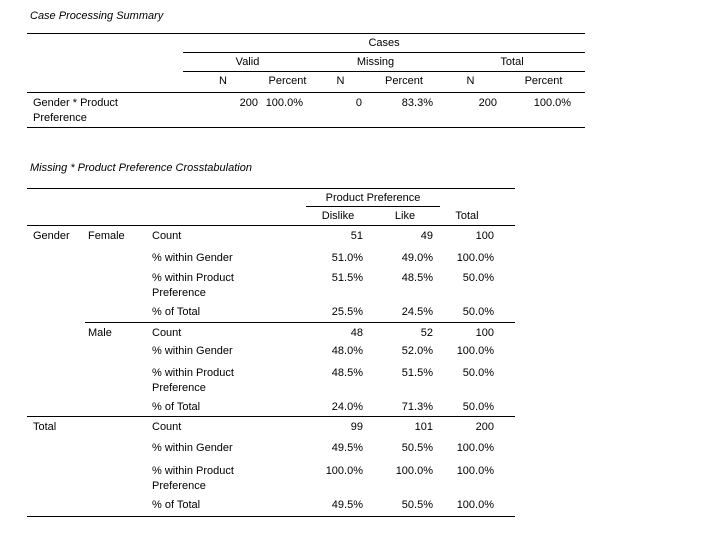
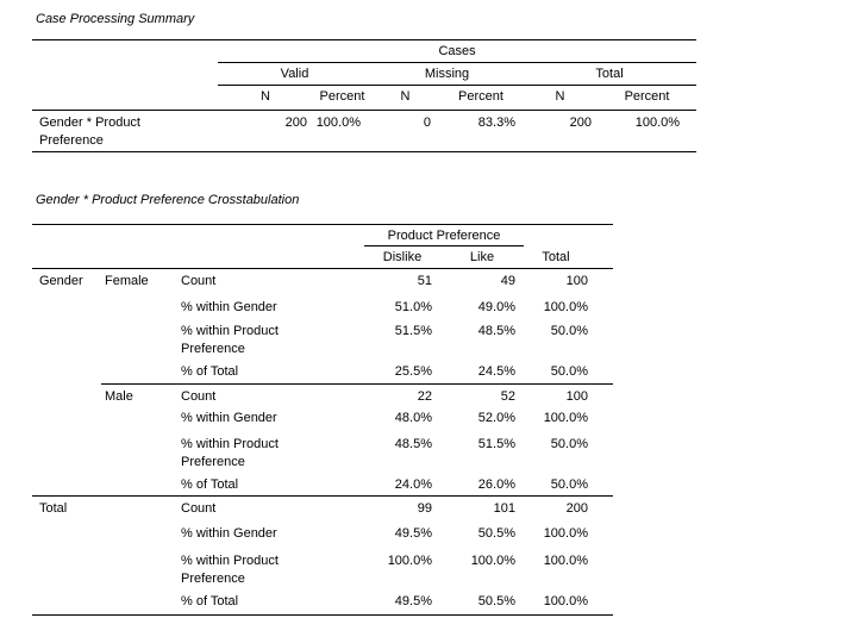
  Case Processing Summary
  	Cases
  Valid	Missing	Total
  N	Percent	N	Percent	N	Percent
  Gender * Product Preference	200	100.0%	0	83.3%	200	100.0%
- Missing * Product Preference Crosstabulation
+ Gender * Product Preference Crosstabulation
  	Product Preference
  Dislike	Like	Total
  Gender	Female	Count	51	49	100
  % within Gender	51.0%	49.0%	100.0%
  % within Product Preference	51.5%	48.5%	50.0%
  % of Total	25.5%	24.5%	50.0%
- Male	Count	48	52	100
+ Male	Count	22	52	100
  % within Gender	48.0%	52.0%	100.0%
  % within Product Preference	48.5%	51.5%	50.0%
- % of Total	24.0%	71.3%	50.0%
+ % of Total	24.0%	26.0%	50.0%
  Total	Count	99	101	200
  % within Gender	49.5%	50.5%	100.0%
  % within Product Preference	100.0%	100.0%	100.0%
  % of Total	49.5%	50.5%	100.0%
